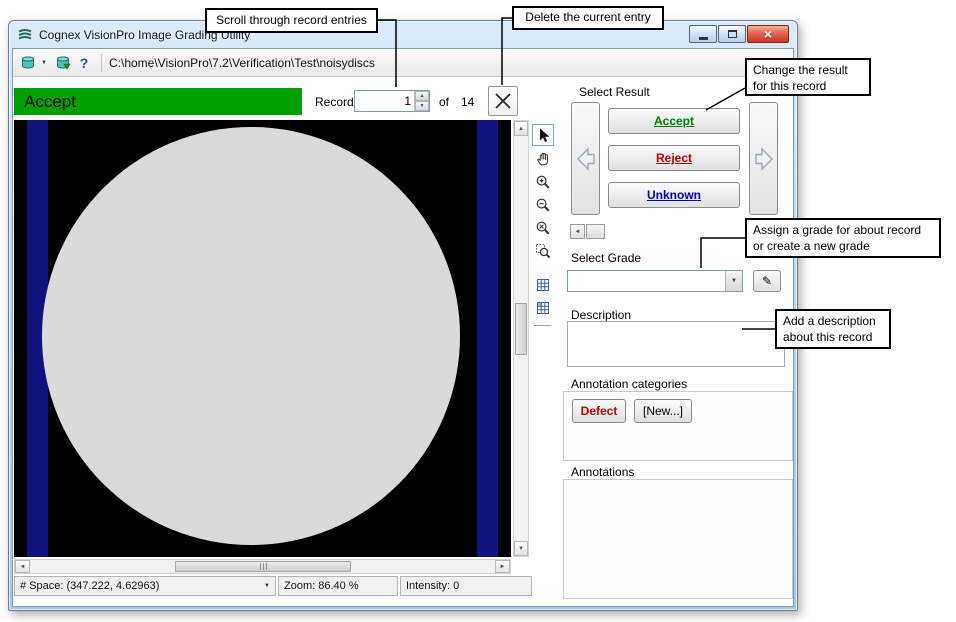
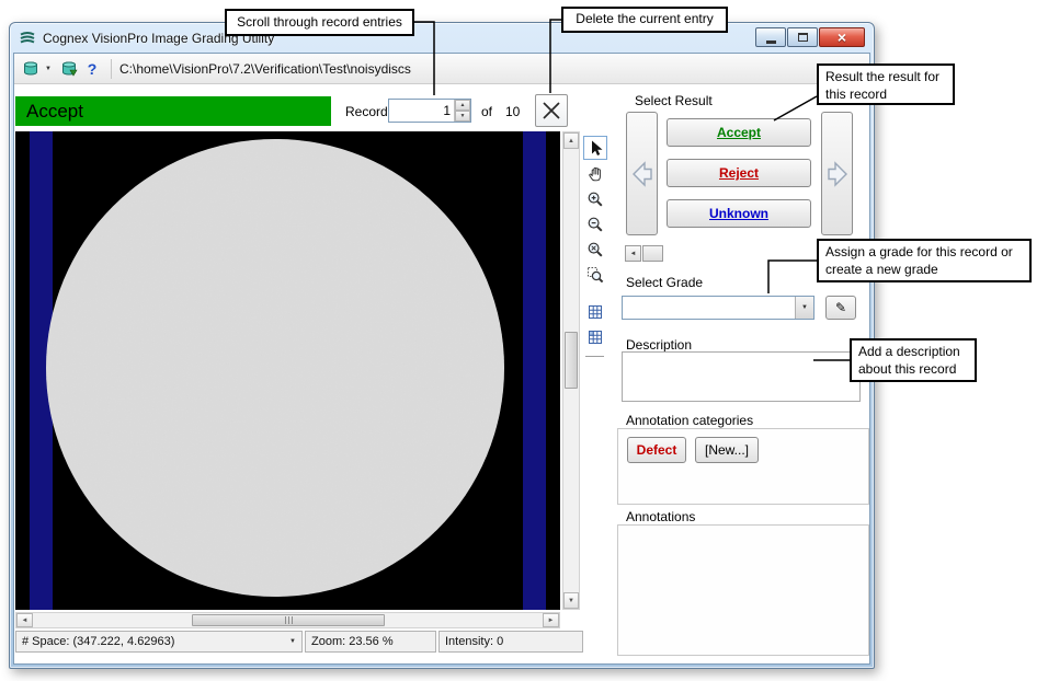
  Cognex VisionPro Image Grading Utility
  ×
  ?
  C:\home\VisionPro\7.2\Verification\Test\noisydiscs
  Accept
  Record
  1
  of
- 14
+ 10
  # Space: (347.222, 4.62963)
- Zoom: 86.40 %
+ Zoom: 23.56 %
  Intensity: 0
  Select Result
  Accept
  Reject
  Unknown
  Select Grade
  ✎
  Description
  Annotation categories
  Defect
  [New...]
  Annotations
  Scroll through record entries
  Delete the current entry
- Change the result for this record
+ Result the result for this record
- Assign a grade for about record or create a new grade
+ Assign a grade for this record or create a new grade
  Add a description about this record
